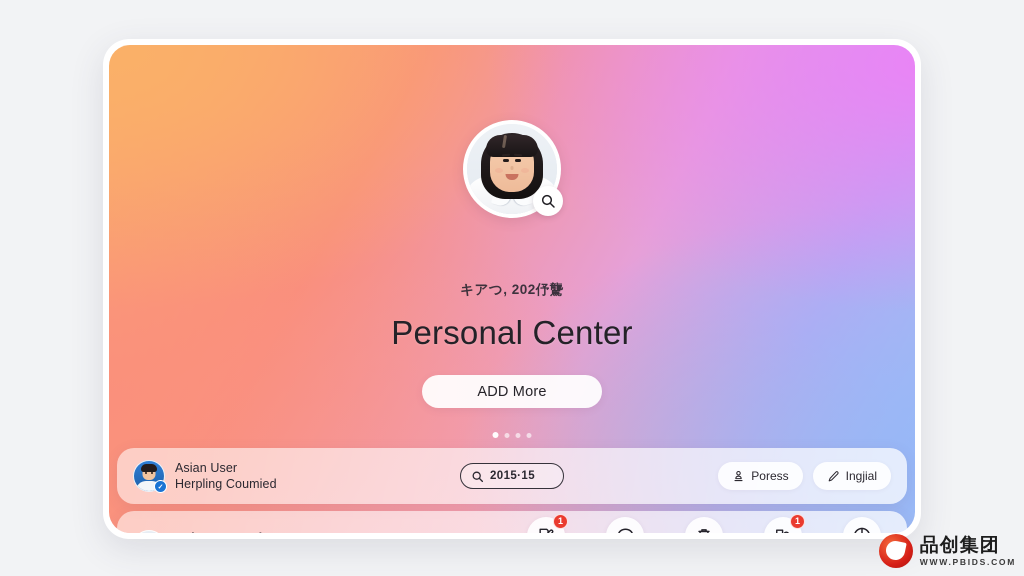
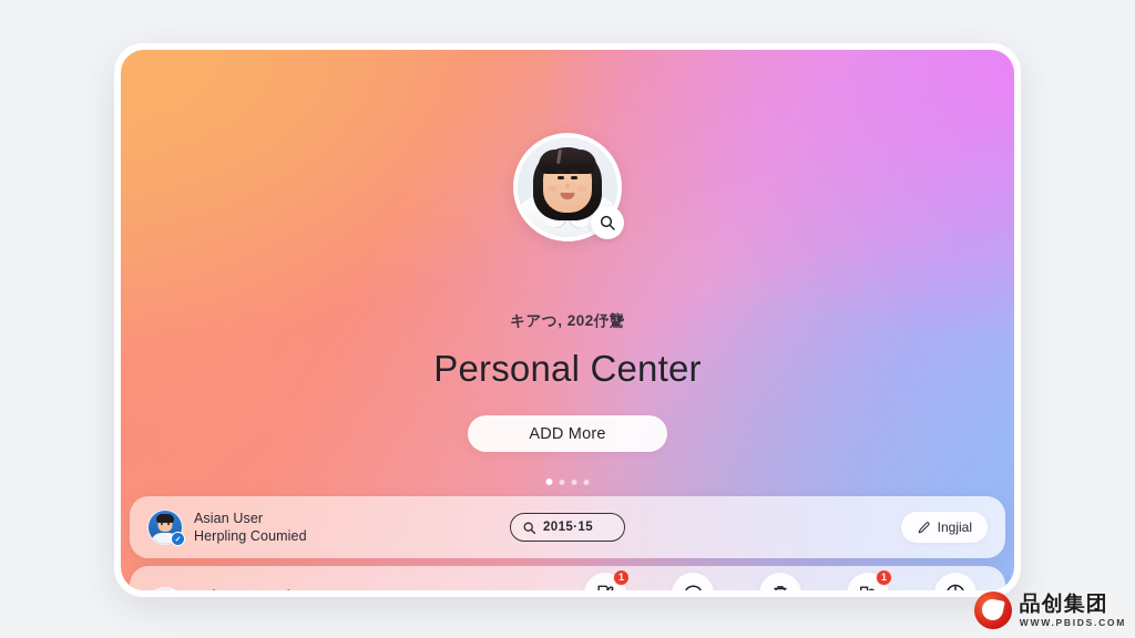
  キアつ, 202伃驡
  Personal Center
  ADD More
  Asian User
  Herpling Coumied
  2015·15
- Poress
  Ingjial
  1
  1
  品创集团
  WWW.PBIDS.COM
